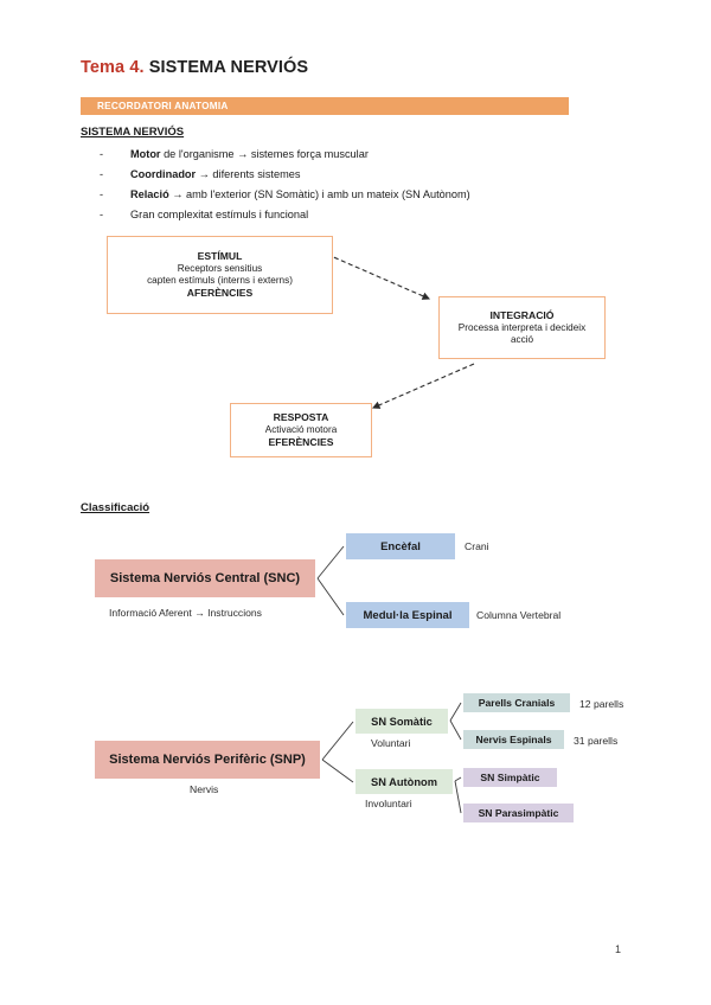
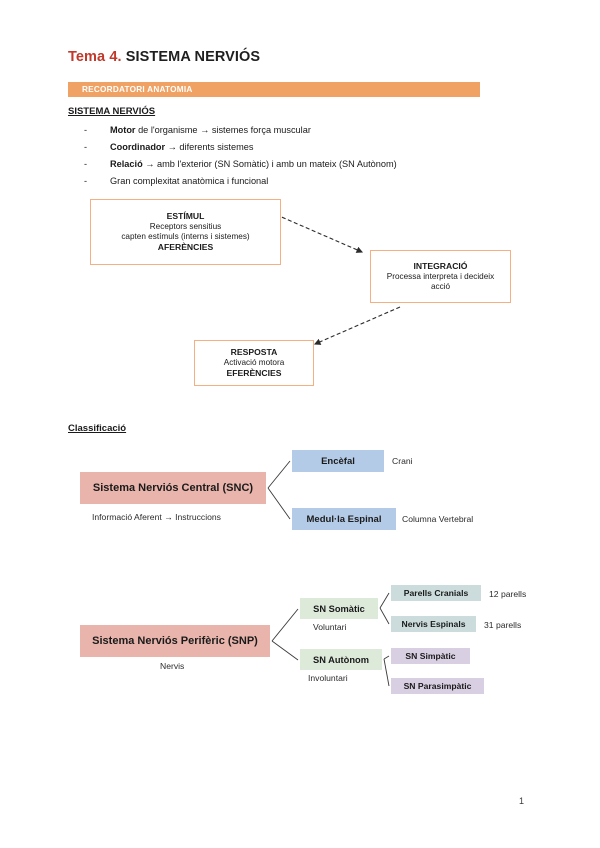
  Tema 4. SISTEMA NERVIÓS
  RECORDATORI ANATOMIA
  SISTEMA NERVIÓS
  -
  Motor de l'organisme → sistemes força muscular
  -
  Coordinador → diferents sistemes
  -
  Relació → amb l'exterior (SN Somàtic) i amb un mateix (SN Autònom)
  -
- Gran complexitat estímuls i funcional
+ Gran complexitat anatòmica i funcional
  ESTÍMUL
  Receptors sensitius
- capten estímuls (interns i externs)
+ capten estímuls (interns i sistemes)
  AFERÈNCIES
  INTEGRACIÓ
  Processa interpreta i decideix
  acció
  RESPOSTA
  Activació motora
  EFERÈNCIES
  Classificació
  Sistema Nerviós Central (SNC)
  Informació Aferent → Instruccions
  Encèfal
  Crani
  Medul·la Espinal
  Columna Vertebral
  Sistema Nerviós Perifèric (SNP)
  Nervis
  SN Somàtic
  Voluntari
  SN Autònom
  Involuntari
  Parells Cranials
  12 parells
  Nervis Espinals
  31 parells
  SN Simpàtic
  SN Parasimpàtic
  1
